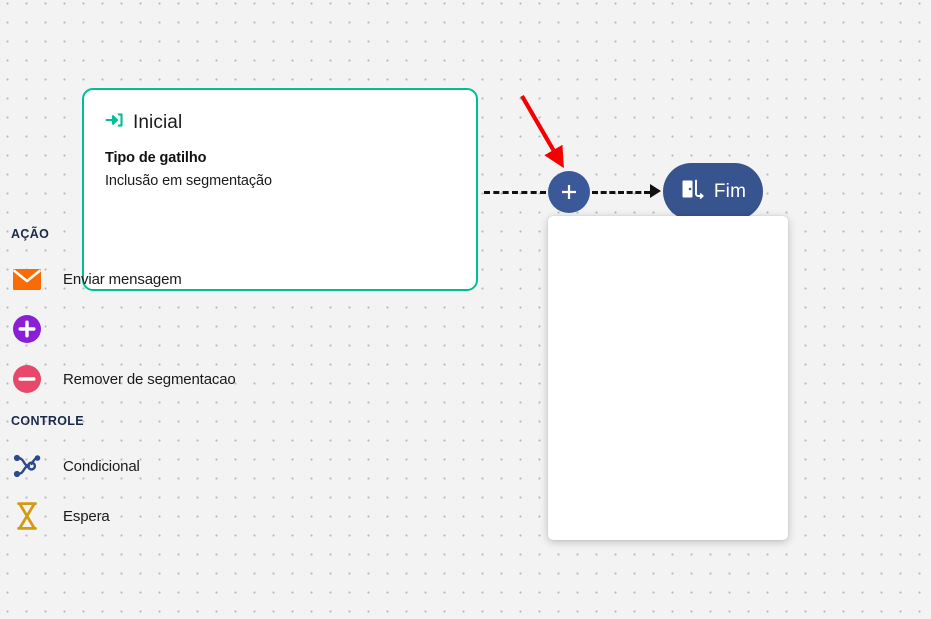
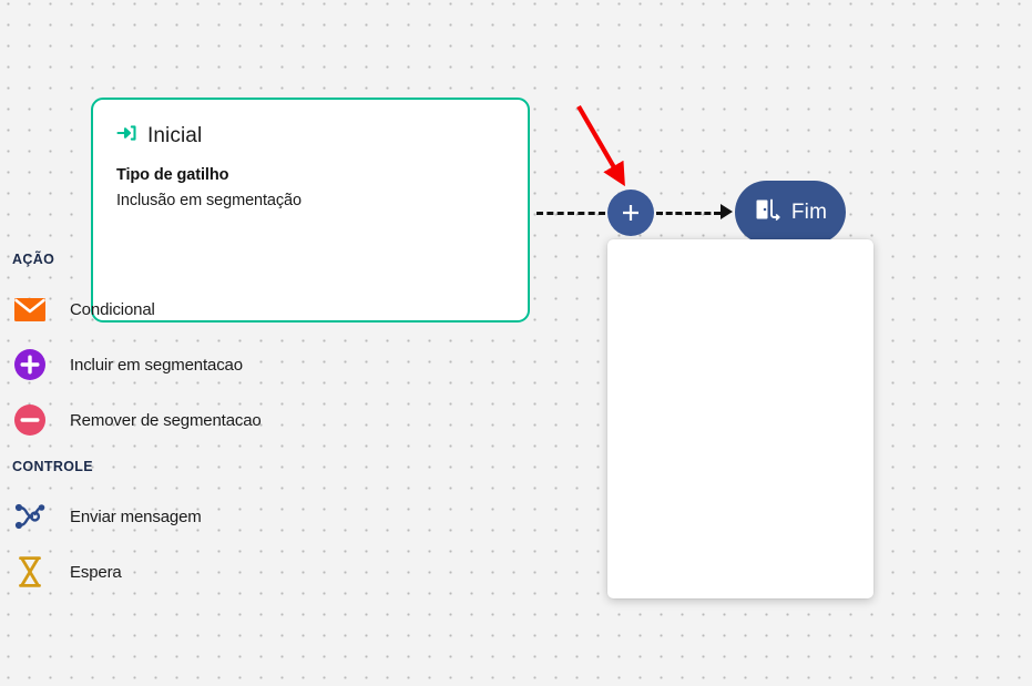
  Inicial
  Tipo de gatilho
  Inclusão em segmentação
  Fim
  AÇÃO
- Enviar mensagem
+ Condicional
+ Incluir em segmentacao
  Remover de segmentacao
  CONTROLE
- Condicional
+ Enviar mensagem
  Espera
